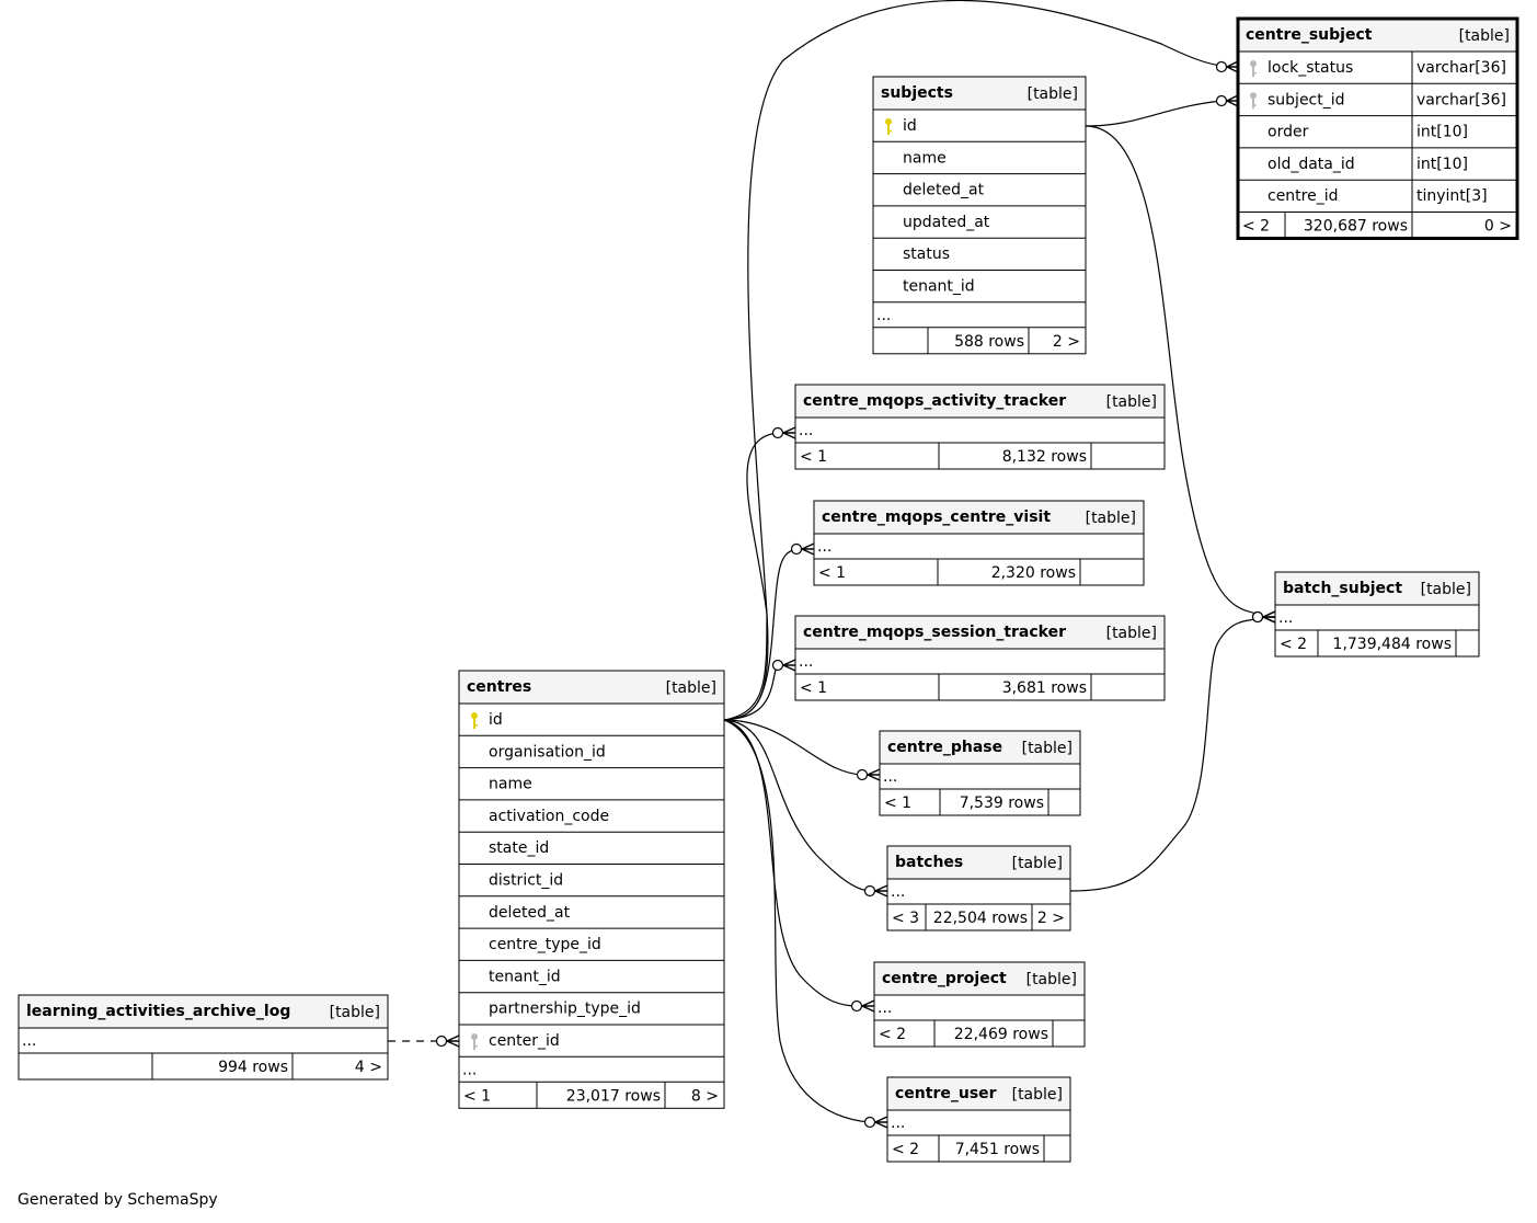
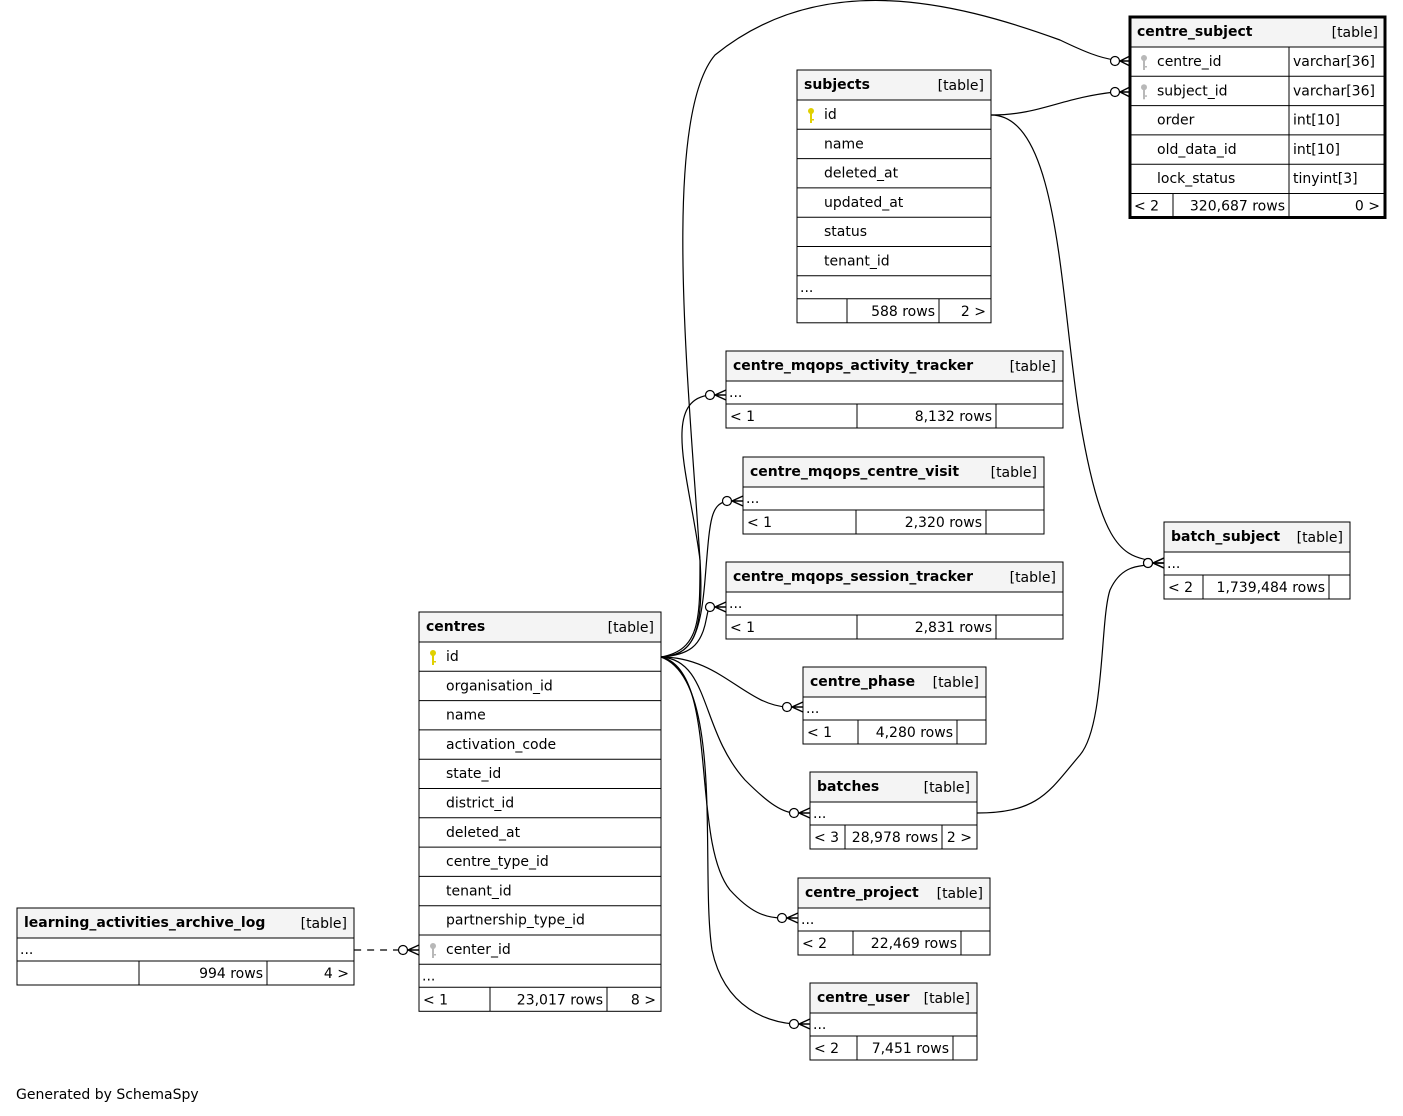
  centre_subject
  [table]
- lock_status
+ centre_id
  varchar[36]
  subject_id
  varchar[36]
  order
  int[10]
  old_data_id
  int[10]
- centre_id
+ lock_status
  tinyint[3]
  < 2
  320,687 rows
  0 >
  subjects
  [table]
  id
  name
  deleted_at
  updated_at
  status
  tenant_id
  ...
  588 rows
  2 >
  centre_mqops_activity_tracker
  [table]
  ...
  < 1
  8,132 rows
  centre_mqops_centre_visit
  [table]
  ...
  < 1
  2,320 rows
  centre_mqops_session_tracker
  [table]
  ...
  < 1
- 3,681 rows
+ 2,831 rows
  batch_subject
  [table]
  ...
  < 2
  1,739,484 rows
  centres
  [table]
  id
  organisation_id
  name
  activation_code
  state_id
  district_id
  deleted_at
  centre_type_id
  tenant_id
  partnership_type_id
  center_id
  ...
  < 1
  23,017 rows
  8 >
  centre_phase
  [table]
  ...
  < 1
- 7,539 rows
+ 4,280 rows
  batches
  [table]
  ...
  < 3
- 22,504 rows
+ 28,978 rows
  2 >
  centre_project
  [table]
  ...
  < 2
  22,469 rows
  centre_user
  [table]
  ...
  < 2
  7,451 rows
  learning_activities_archive_log
  [table]
  ...
  994 rows
  4 >
  Generated by SchemaSpy
